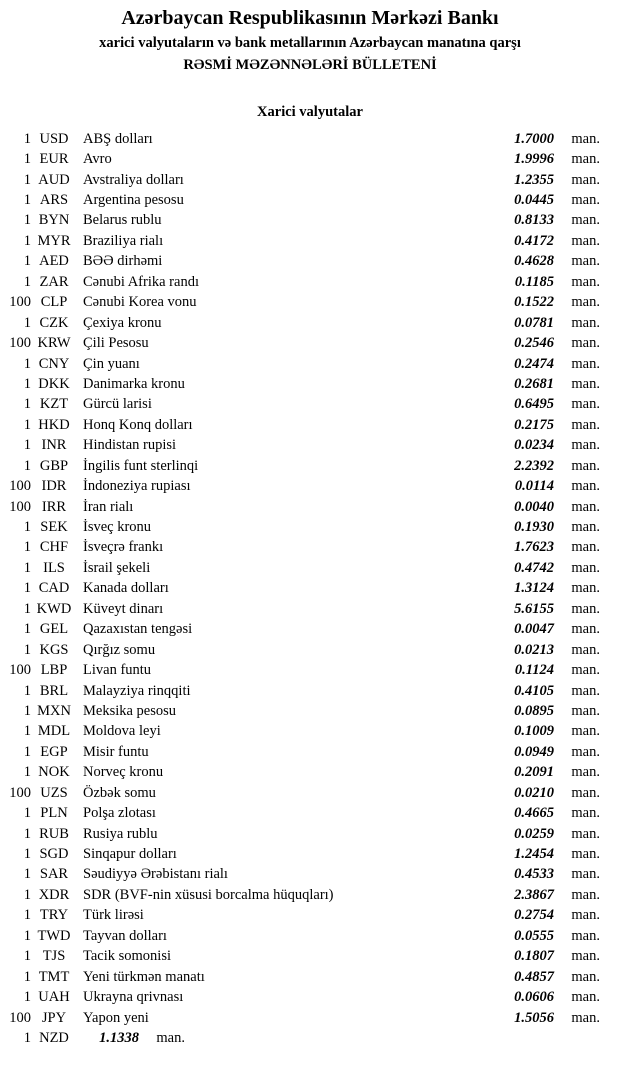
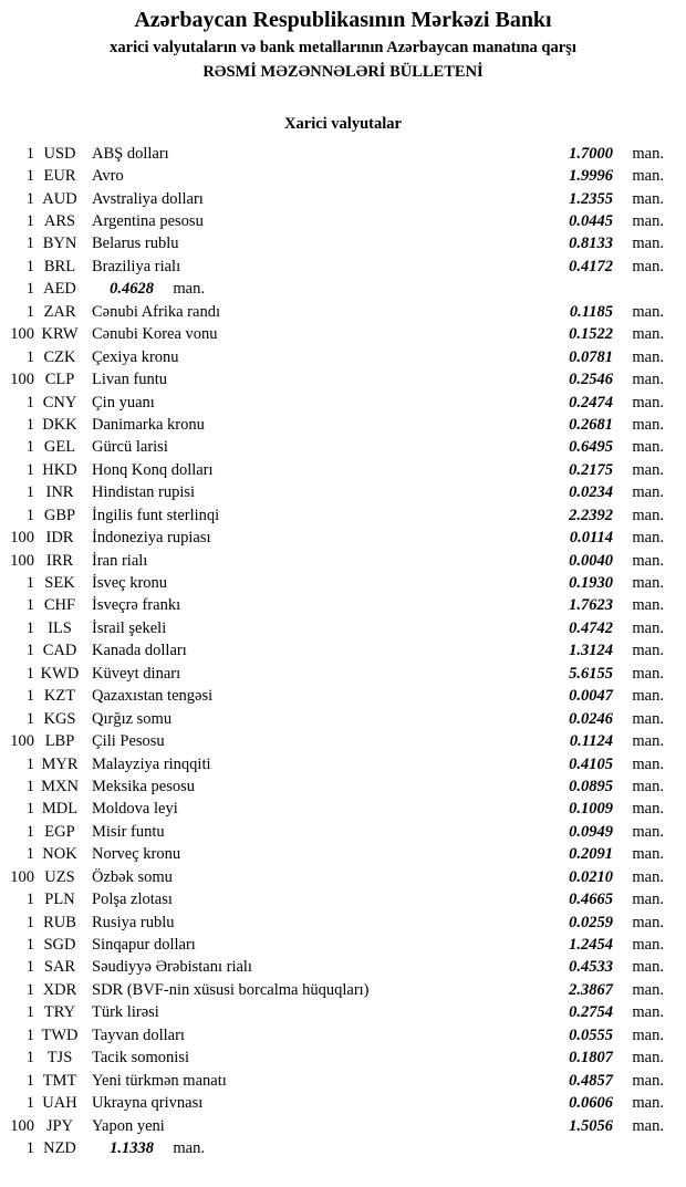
  Azərbaycan Respublikasının Mərkəzi Bankı
  xarici valyutaların və bank metallarının Azərbaycan manatına qarşı
  RƏSMİ MƏZƏNNƏLƏRİ BÜLLETENİ
  Xarici valyutalar
  1
  USD
  ABŞ dolları
  1.7000
  man.
  1
  EUR
  Avro
  1.9996
  man.
  1
  AUD
  Avstraliya dolları
  1.2355
  man.
  1
  ARS
  Argentina pesosu
  0.0445
  man.
  1
  BYN
  Belarus rublu
  0.8133
  man.
  1
- MYR
+ BRL
  Braziliya rialı
  0.4172
  man.
  1
  AED
- BƏƏ dirhəmi
  0.4628
  man.
  1
  ZAR
  Cənubi Afrika randı
  0.1185
  man.
  100
- CLP
+ KRW
  Cənubi Korea vonu
  0.1522
  man.
  1
  CZK
  Çexiya kronu
  0.0781
  man.
  100
- KRW
+ CLP
- Çili Pesosu
+ Livan funtu
  0.2546
  man.
  1
  CNY
  Çin yuanı
  0.2474
  man.
  1
  DKK
  Danimarka kronu
  0.2681
  man.
  1
- KZT
+ GEL
  Gürcü larisi
  0.6495
  man.
  1
  HKD
  Honq Konq dolları
  0.2175
  man.
  1
  INR
  Hindistan rupisi
  0.0234
  man.
  1
  GBP
  İngilis funt sterlinqi
  2.2392
  man.
  100
  IDR
  İndoneziya rupiası
  0.0114
  man.
  100
  IRR
  İran rialı
  0.0040
  man.
  1
  SEK
  İsveç kronu
  0.1930
  man.
  1
  CHF
  İsveçrə frankı
  1.7623
  man.
  1
  ILS
  İsrail şekeli
  0.4742
  man.
  1
  CAD
  Kanada dolları
  1.3124
  man.
  1
  KWD
  Küveyt dinarı
  5.6155
  man.
  1
- GEL
+ KZT
  Qazaxıstan tengəsi
  0.0047
  man.
  1
  KGS
  Qırğız somu
- 0.0213
+ 0.0246
  man.
  100
  LBP
- Livan funtu
+ Çili Pesosu
  0.1124
  man.
  1
- BRL
+ MYR
  Malayziya rinqqiti
  0.4105
  man.
  1
  MXN
  Meksika pesosu
  0.0895
  man.
  1
  MDL
  Moldova leyi
  0.1009
  man.
  1
  EGP
  Misir funtu
  0.0949
  man.
  1
  NOK
  Norveç kronu
  0.2091
  man.
  100
  UZS
  Özbək somu
  0.0210
  man.
  1
  PLN
  Polşa zlotası
  0.4665
  man.
  1
  RUB
  Rusiya rublu
  0.0259
  man.
  1
  SGD
  Sinqapur dolları
  1.2454
  man.
  1
  SAR
  Səudiyyə Ərəbistanı rialı
  0.4533
  man.
  1
  XDR
  SDR (BVF-nin xüsusi borcalma hüquqları)
  2.3867
  man.
  1
  TRY
  Türk lirəsi
  0.2754
  man.
  1
  TWD
  Tayvan dolları
  0.0555
  man.
  1
  TJS
  Tacik somonisi
  0.1807
  man.
  1
  TMT
  Yeni türkmən manatı
  0.4857
  man.
  1
  UAH
  Ukrayna qrivnası
  0.0606
  man.
  100
  JPY
  Yapon yeni
  1.5056
  man.
  1
  NZD
  1.1338
  man.
